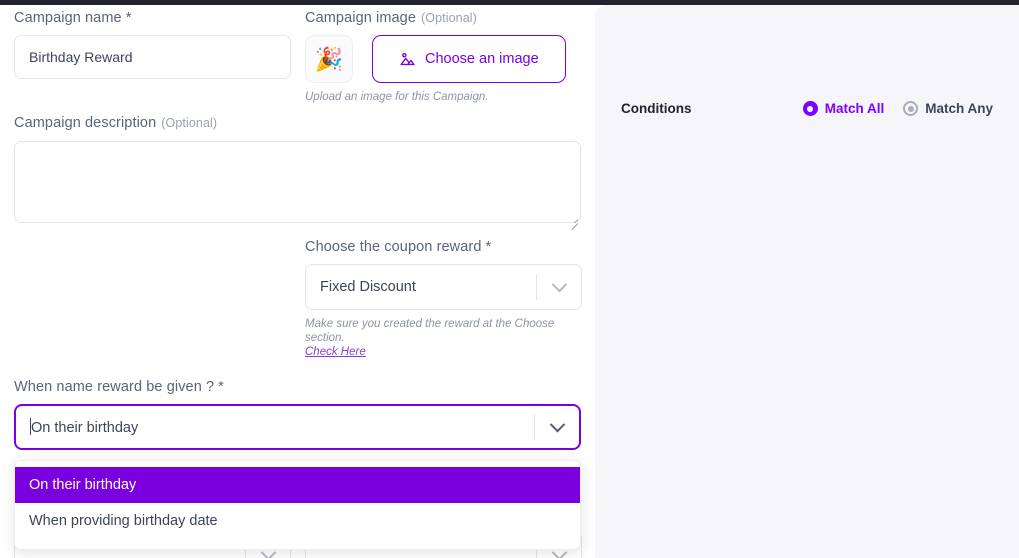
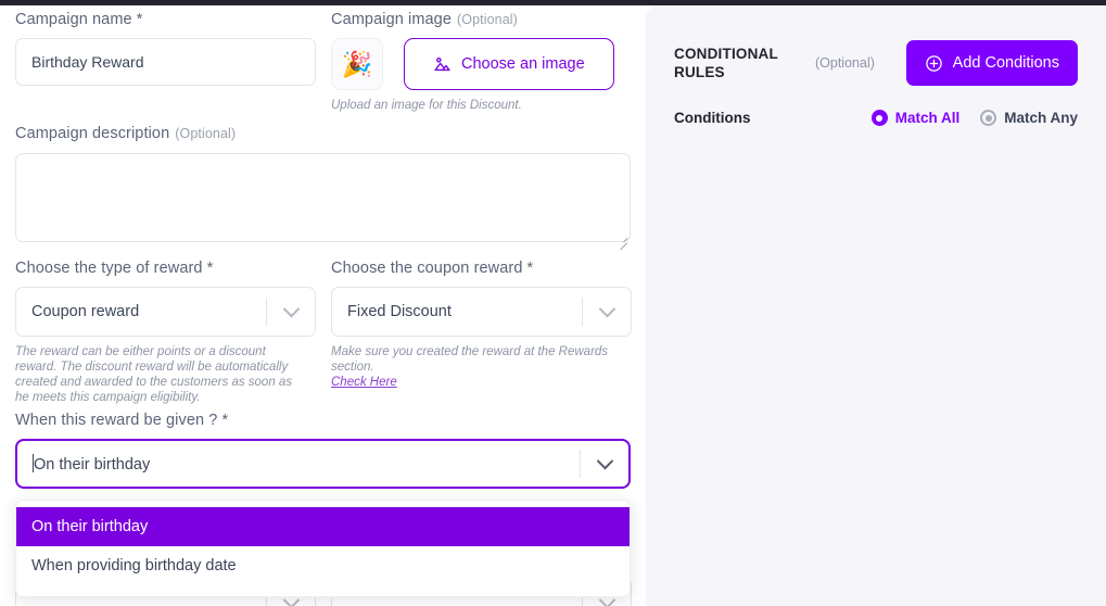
  Campaign name *
  Birthday Reward
  Campaign image (Optional)
  🎉
  Choose an image
- Upload an image for this Campaign.
+ Upload an image for this Discount.
  Campaign description (Optional)
+ Choose the type of reward *
+ Coupon reward
+ The reward can be either points or a discount reward. The discount reward will be automatically created and awarded to the customers as soon as he meets this campaign eligibility.
  Choose the coupon reward *
  Fixed Discount
- Make sure you created the reward at the Choose section.
+ Make sure you created the reward at the Rewards section.
  Check Here
- When name reward be given ? *
+ When this reward be given ? *
  On their birthday
  On their birthday
  When providing birthday date
+ CONDITIONAL RULES
+ (Optional)
+ Add Conditions
  Conditions
  Match All
  Match Any
